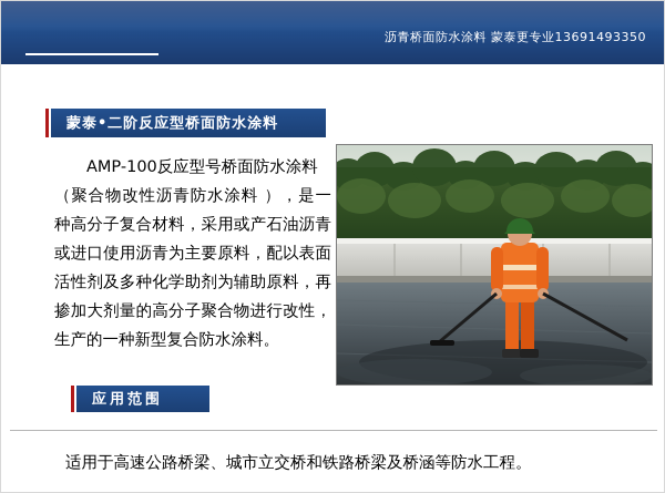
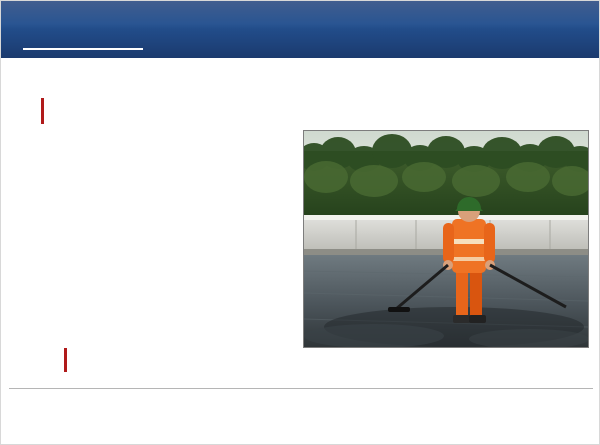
- 沥青桥面防水涂料 蒙泰更专业13691493350
- 蒙泰•二阶反应型桥面防水涂料
- AMP-100反应型号桥面防水涂料
- （聚合物改性沥青防水涂料 ），是一种高分子复合材料，采用或产石油沥青或进口使用沥青为主要原料，配以表面活性剂及多种化学助剂为辅助原料，再掺加大剂量的高分子聚合物进行改性，生产的一种新型复合防水涂料。
- 应用范围
- 适用于高速公路桥梁、城市立交桥和铁路桥梁及桥涵等防水工程。
